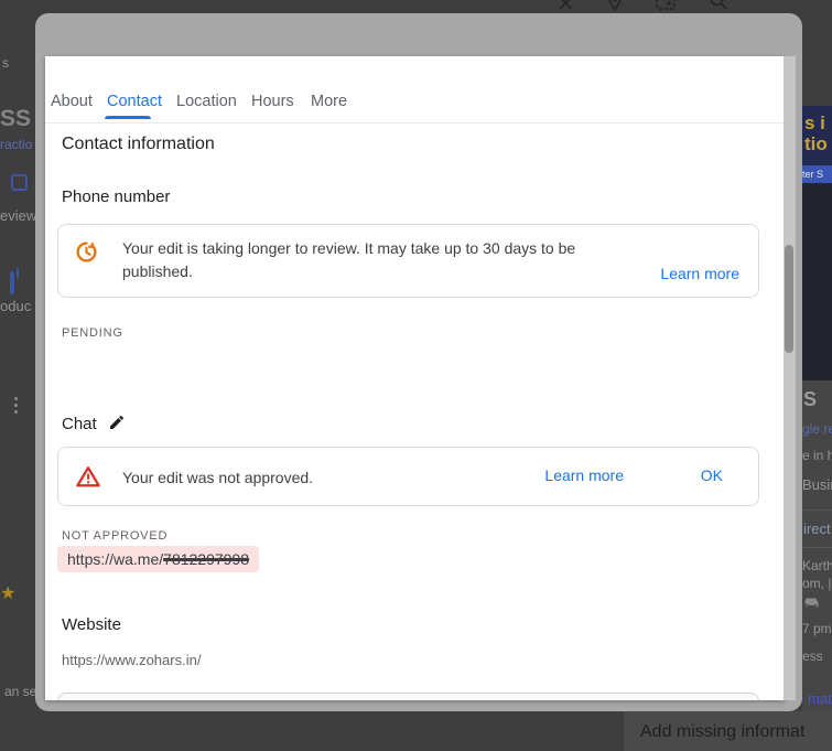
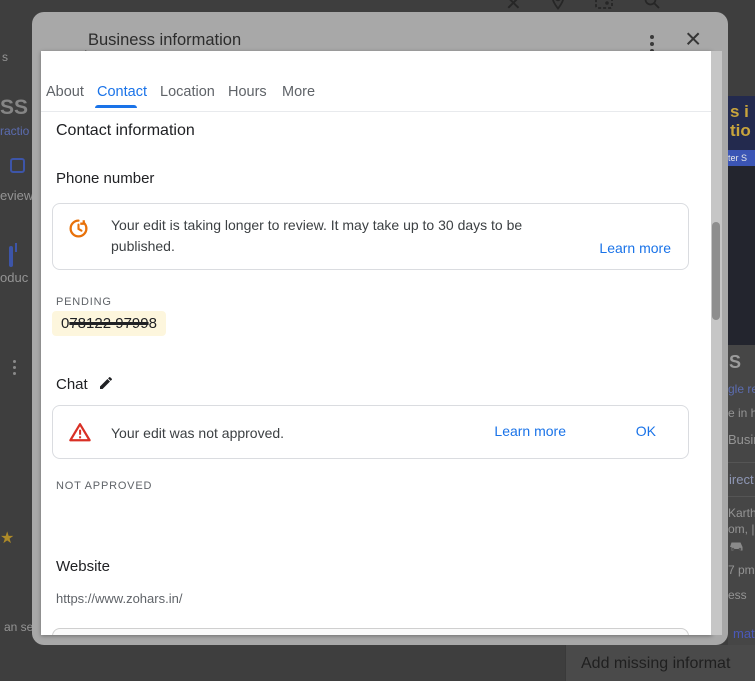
  ✕
  s
  ractio
  eview
  oduc
  ★
  an se
  s i
  tio
  ter S
  S
  gle r
  e in h
  Busi
  irect
  Karth
  om, |
  7 pm
  ess
  mat
  Add missing informat
+ ←
+ Business information
+ ×
  About
  Contact
  Location
  Hours
  More
  Contact information
  Phone number
  Your edit is taking longer to review. It may take up to 30 days to be published.
  Learn more
  PENDING
+ 078122 97998
  Chat
  Your edit was not approved.
  Learn more
  OK
  NOT APPROVED
- https://wa.me/7812297998
  Website
  https://www.zohars.in/
